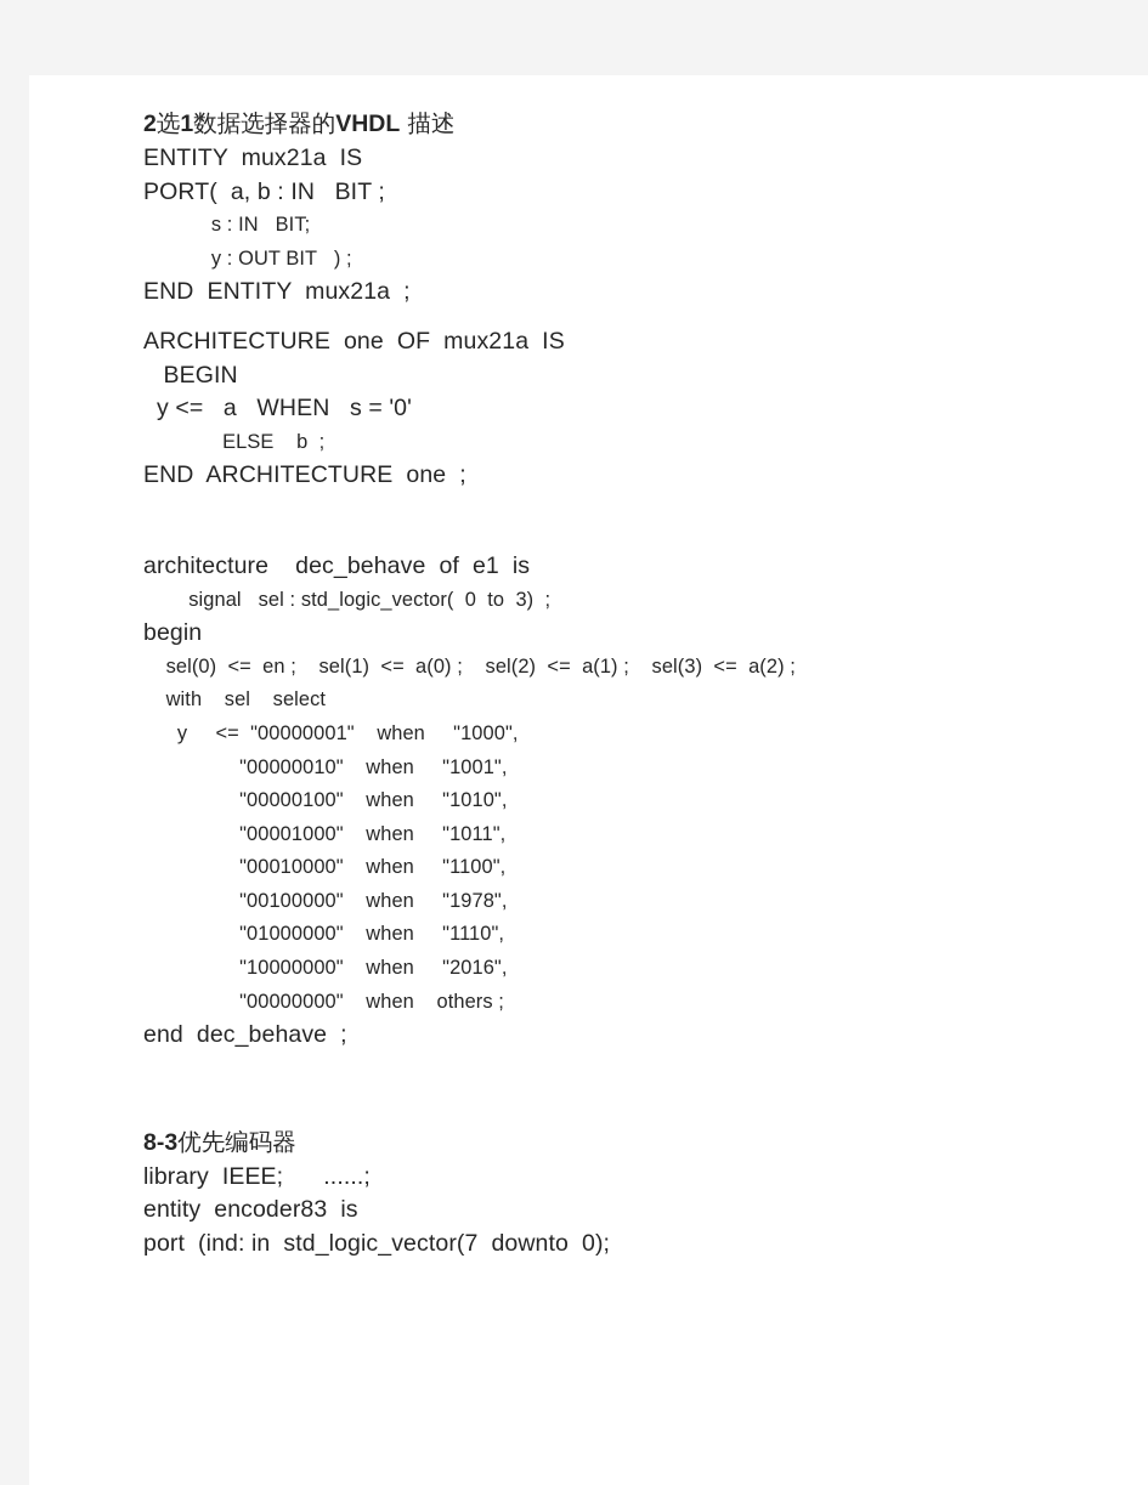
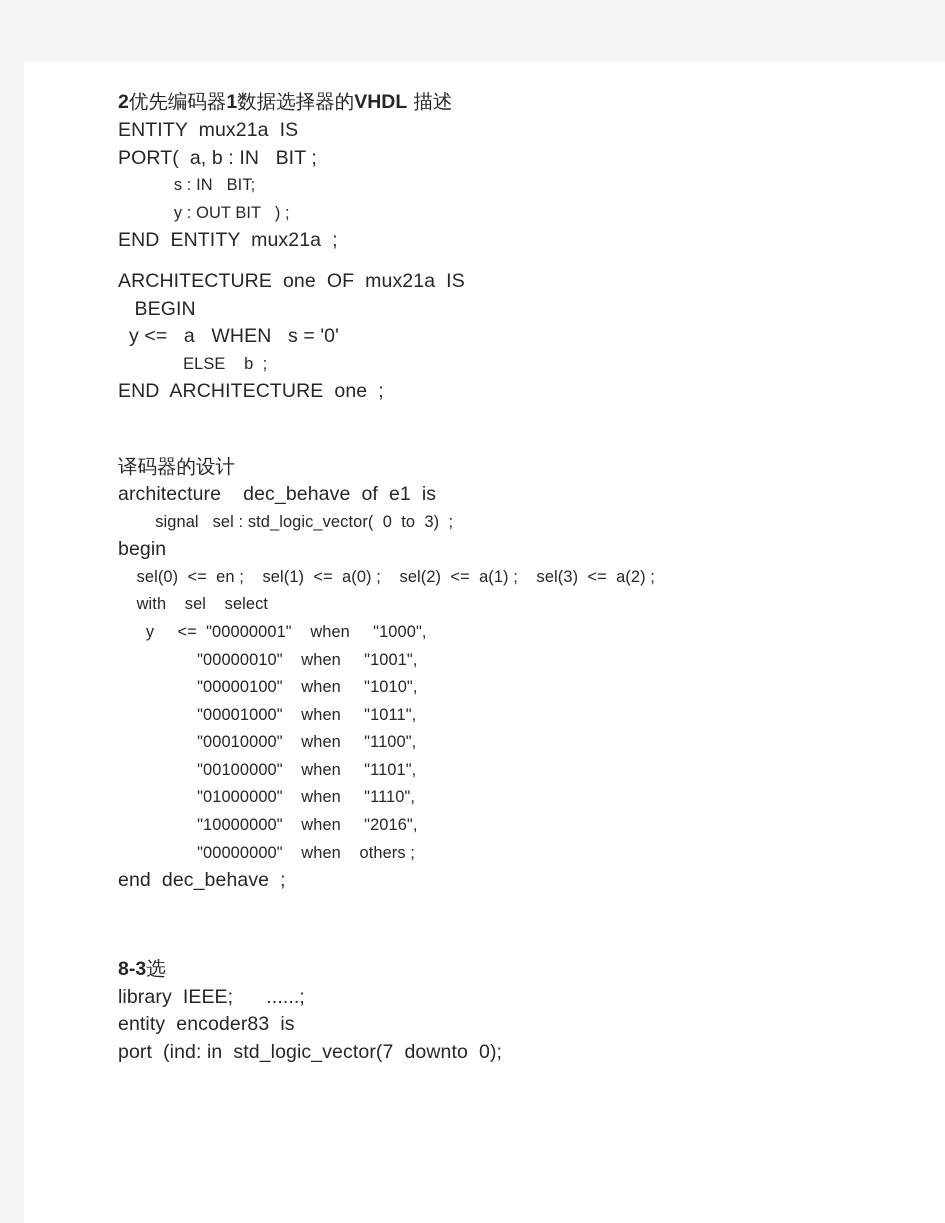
- 2选1数据选择器的VHDL 描述
+ 2优先编码器1数据选择器的VHDL 描述
  ENTITY mux21a IS
  PORT( a, b : IN BIT ;
  s : IN BIT;
  y : OUT BIT ) ;
  END ENTITY mux21a ;
  ARCHITECTURE one OF mux21a IS
  BEGIN
  y <= a WHEN s = '0'
  ELSE b ;
  END ARCHITECTURE one ;
+ 译码器的设计
  architecture dec_behave of e1 is
  signal sel : std_logic_vector( 0 to 3) ;
  begin
  sel(0) <= en ; sel(1) <= a(0) ; sel(2) <= a(1) ; sel(3) <= a(2) ;
  with sel select
  y <= "00000001" when "1000",
  "00000010" when "1001",
  "00000100" when "1010",
  "00001000" when "1011",
  "00010000" when "1100",
- "00100000" when "1978",
+ "00100000" when "1101",
  "01000000" when "1110",
  "10000000" when "2016",
  "00000000" when others ;
  end dec_behave ;
- 8-3优先编码器
+ 8-3选
  library IEEE; ......;
  entity encoder83 is
  port (ind: in std_logic_vector(7 downto 0);
